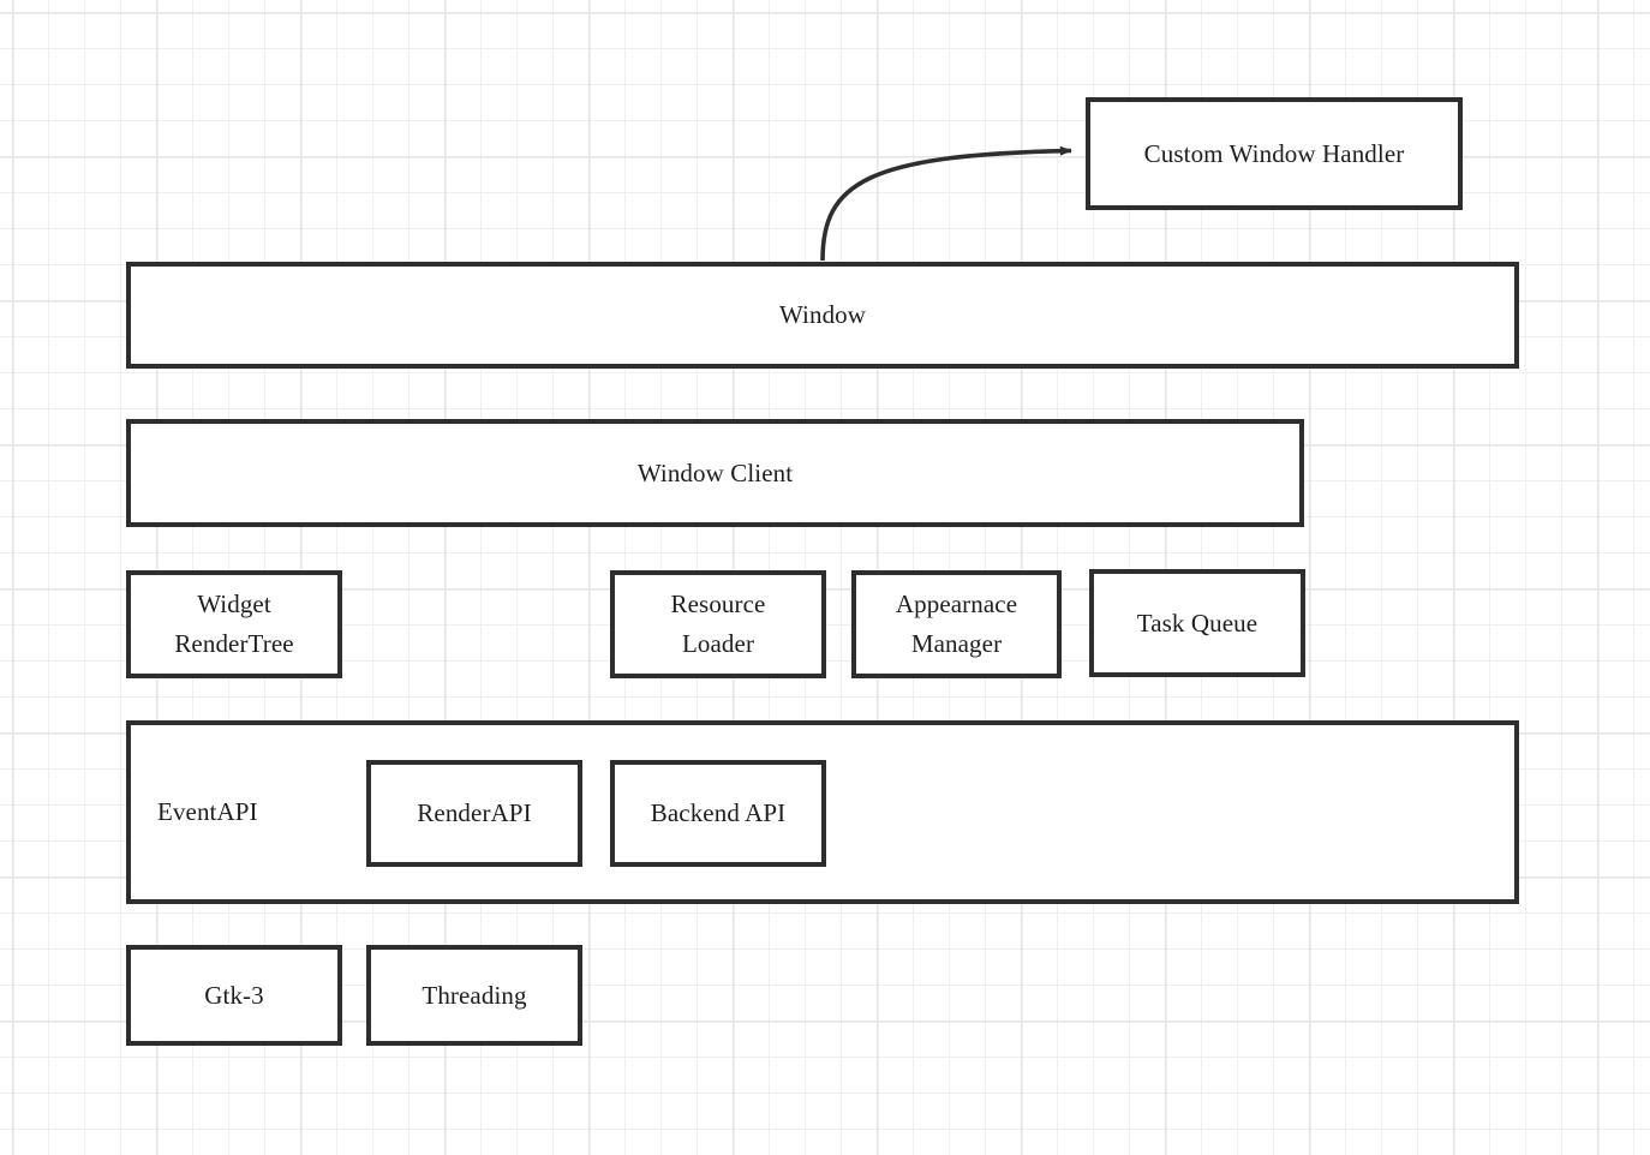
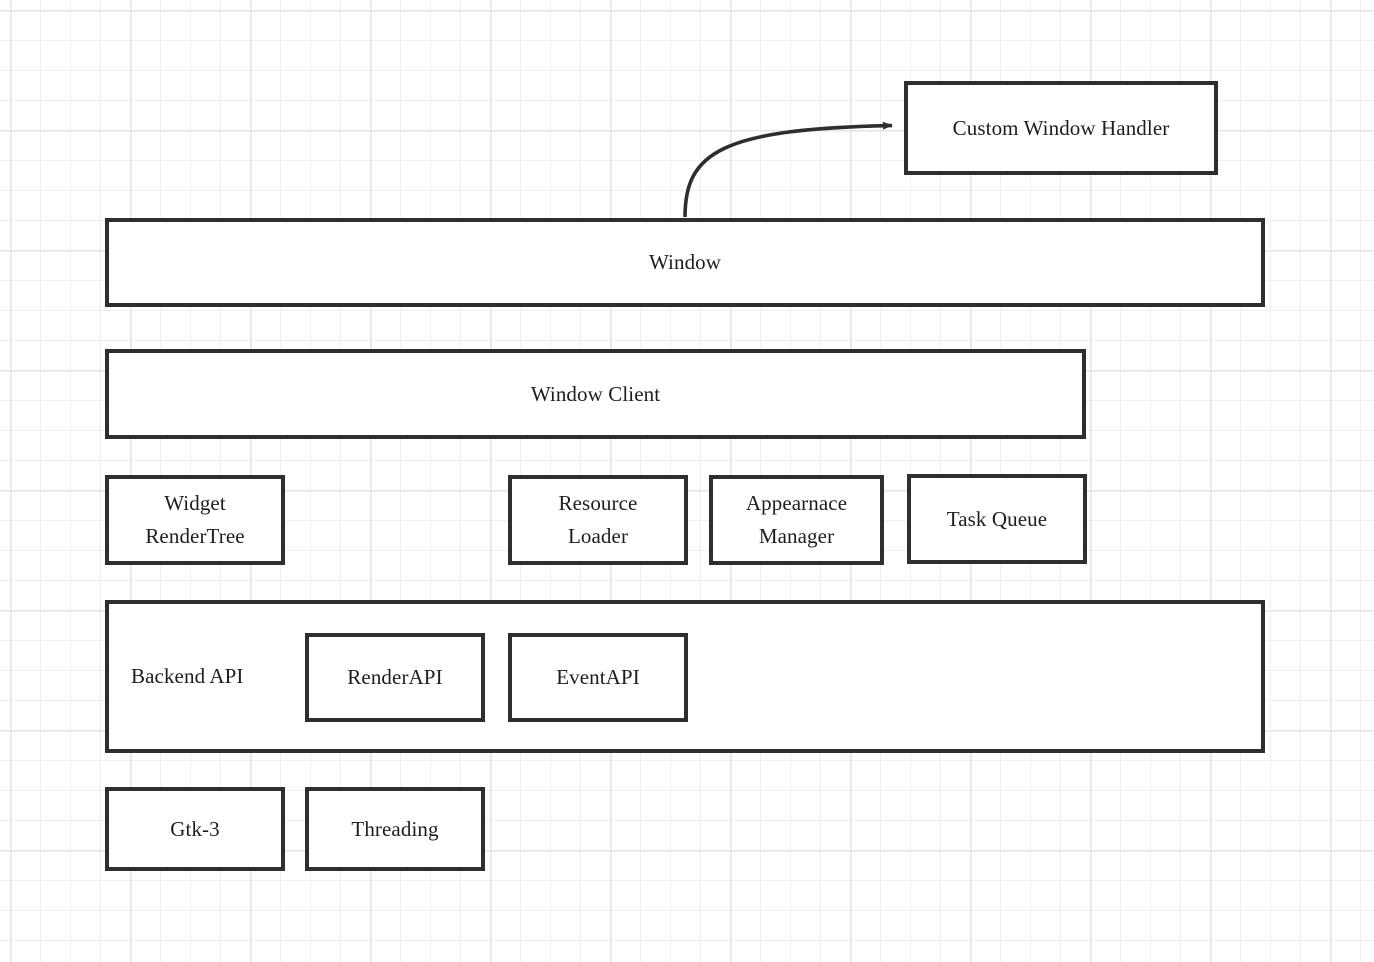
  Custom Window Handler
  Window
  Window Client
  Widget
  RenderTree
  Resource
  Loader
  Appearnace
  Manager
  Task Queue
- EventAPI
+ Backend API
  RenderAPI
- Backend API
+ EventAPI
  Gtk-3
  Threading
